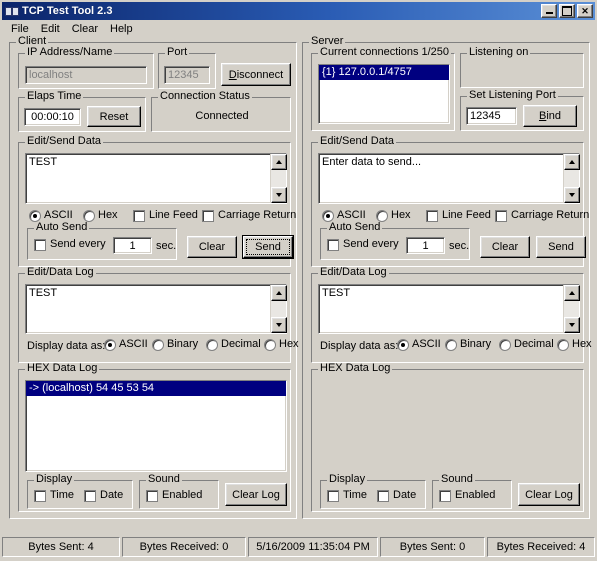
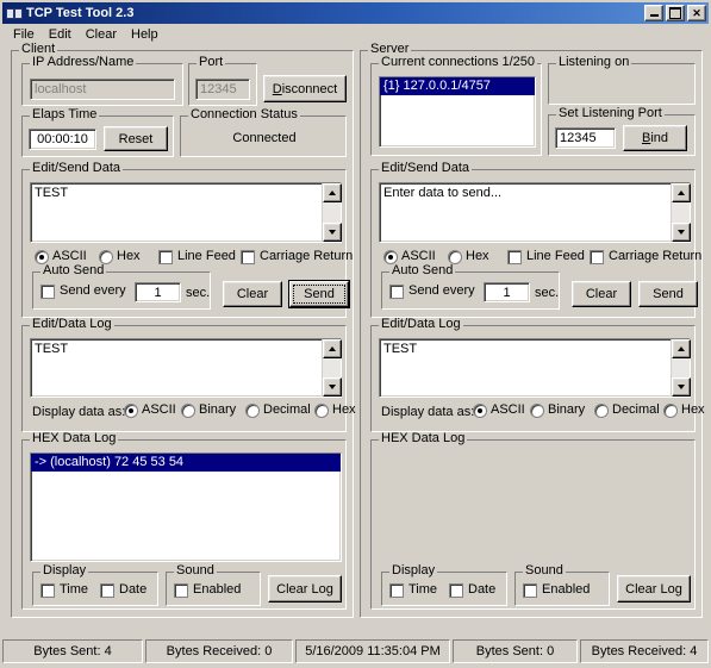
  TCP Test Tool 2.3
  ✕
  File
  Edit
  Clear
  Help
  Client
  IP Address/Name
  localhost
  Port
  12345
  Disconnect
  Elaps Time
  00:00:10
  Reset
  Connection Status
  Connected
  Edit/Send Data
  TEST
  ASCII
  Hex
  Line Feed
  Carriage Return
  Auto Send
  Send every
  1
  sec.
  Clear
  Send
  Edit/Data Log
  TEST
  Display data as
  ASCII
  Binary
  Decimal
  Hex
  HEX Data Log
- -> (localhost) 54 45 53 54
+ -> (localhost) 72 45 53 54
  Display
  Time
  Date
  Sound
  Enabled
  Clear Log
  Server
  Current connections 1/250
  {1} 127.0.0.1/4757
  Listening on
  Set Listening Port
  12345
  Bind
  Edit/Send Data
  Enter data to send...
  ASCII
  Hex
  Line Feed
  Carriage Return
  Auto Send
  Send every
  1
  sec.
  Clear
  Send
  Edit/Data Log
  TEST
  Display data as
  ASCII
  Binary
  Decimal
  Hex
  HEX Data Log
  Display
  Time
  Date
  Sound
  Enabled
  Clear Log
  Bytes Sent: 4
  Bytes Received: 0
  5/16/2009 11:35:04 PM
  Bytes Sent: 0
  Bytes Received: 4
